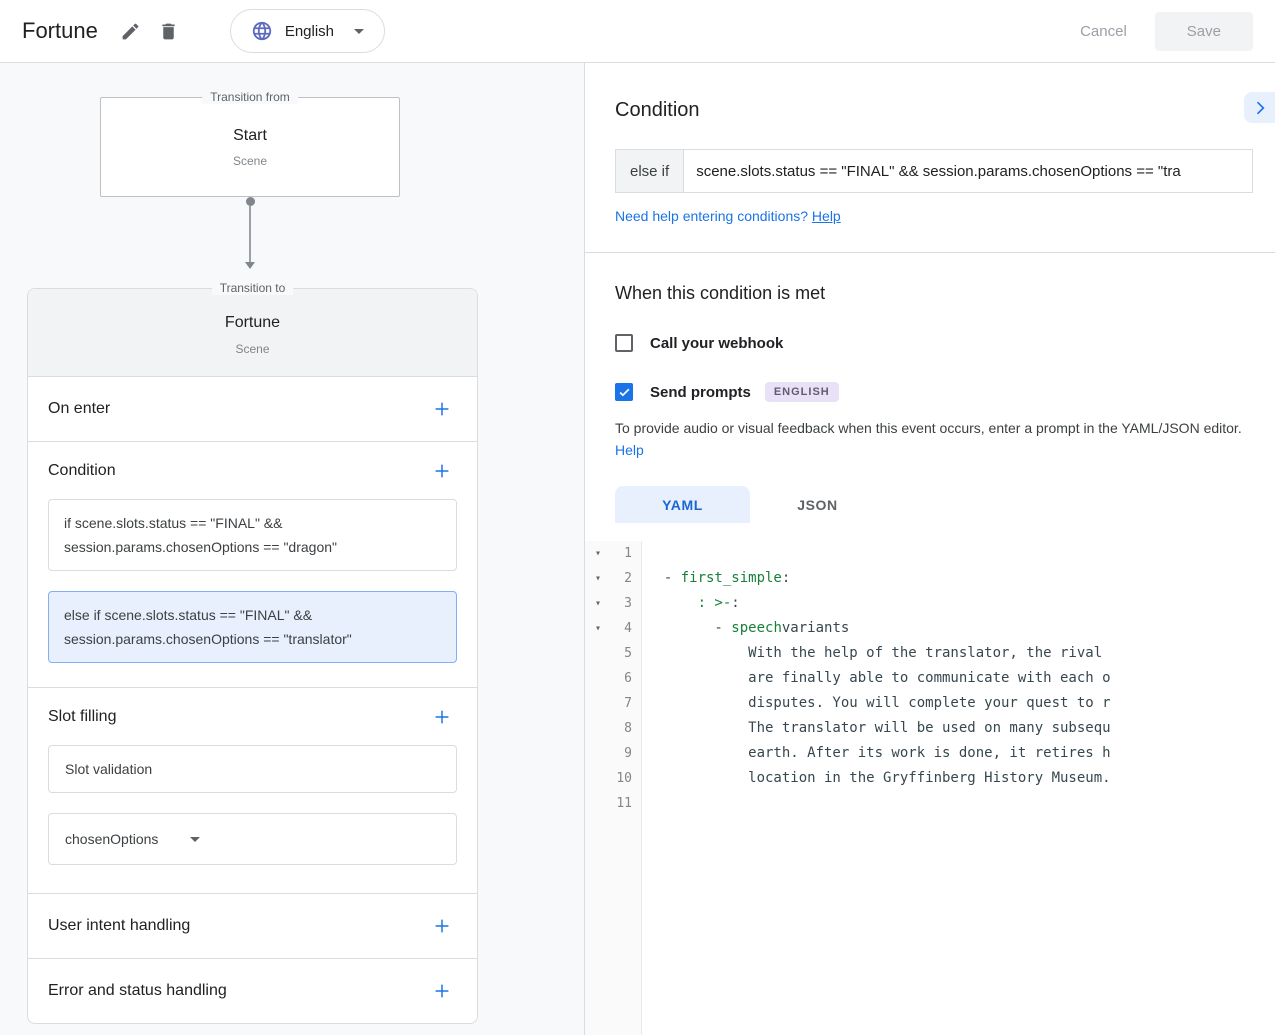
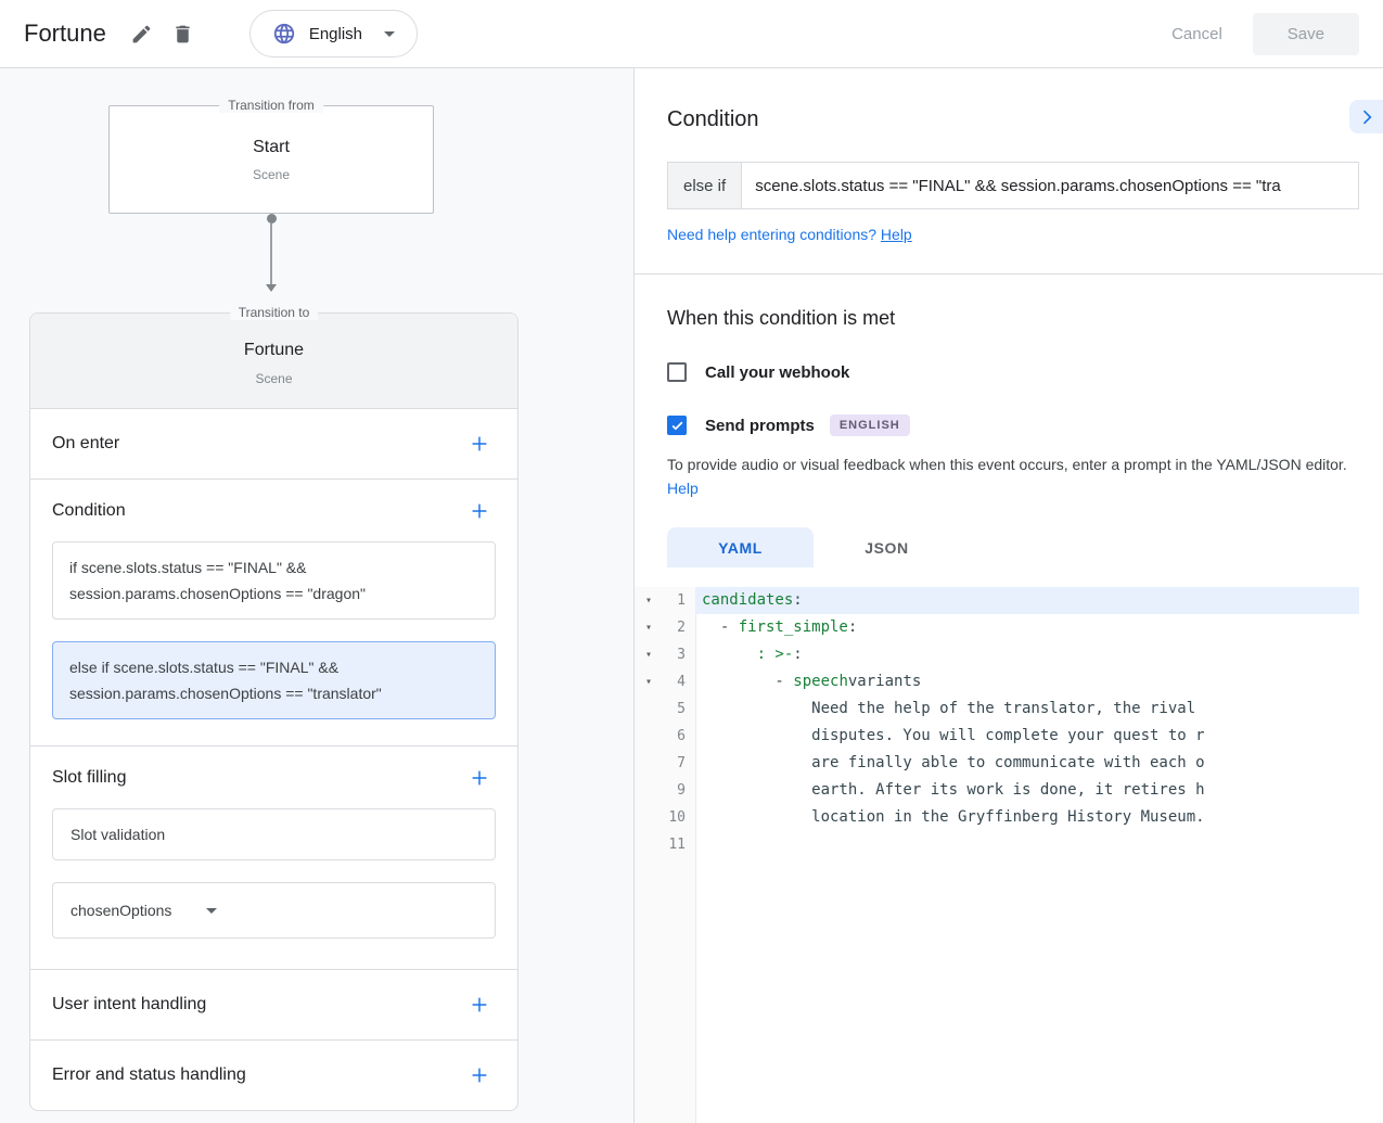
  Fortune
  English
  Cancel
  Save
  Transition from
  Start
  Scene
  Transition to
  Fortune
  Scene
  On enter
  Condition
  if scene.slots.status == "FINAL" && session.params.chosenOptions == "dragon"
  else if scene.slots.status == "FINAL" && session.params.chosenOptions == "translator"
  Slot filling
  Slot validation
  chosenOptions
  User intent handling
  Error and status handling
  Condition
  else if
  scene.slots.status == "FINAL" && session.params.chosenOptions == "tra
  Need help entering conditions? Help
  When this condition is met
  Call your webhook
  Send prompts
  ENGLISH
  To provide audio or visual feedback when this event occurs, enter a prompt in the YAML/JSON editor. Help
  YAML
  JSON
  ▾
  1
+ candidates:
  ▾
  2
  - first_simple:
  ▾
  3
  : >-:
  ▾
  4
  - speechvariants
  5
- With the help of the translator, the rival
+ Need the help of the translator, the rival
  6
- are finally able to communicate with each o
+ disputes. You will complete your quest to r
  7
- disputes. You will complete your quest to r
+ are finally able to communicate with each o
- 8
- The translator will be used on many subsequ
  9
  earth. After its work is done, it retires h
  10
  location in the Gryffinberg History Museum.
  11
